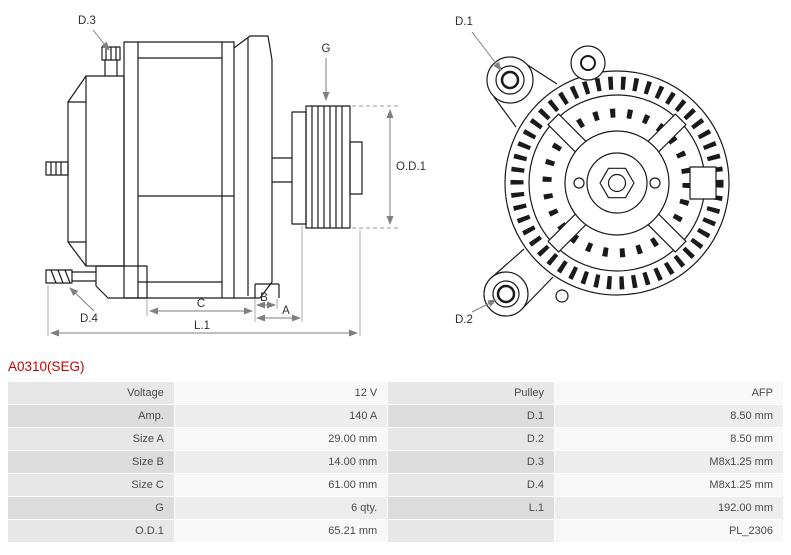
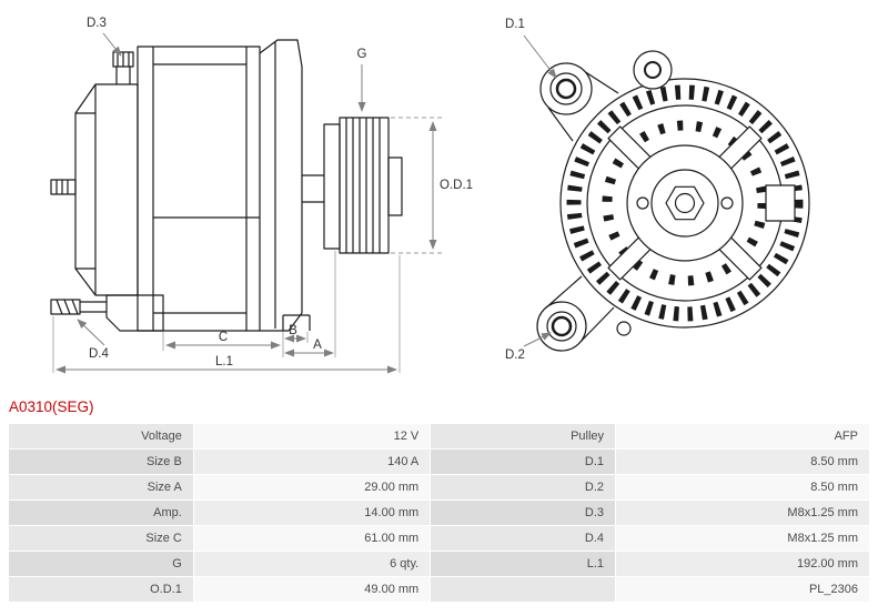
  D.3
  G
  D.1
  O.D.1
  D.4
  C
  B
  A
  L.1
  D.2
  A0310(SEG)
  Voltage	12 V	Pulley	AFP
- Amp.	140 A	D.1	8.50 mm
+ Size B	140 A	D.1	8.50 mm
  Size A	29.00 mm	D.2	8.50 mm
- Size B	14.00 mm	D.3	M8x1.25 mm
+ Amp.	14.00 mm	D.3	M8x1.25 mm
  Size C	61.00 mm	D.4	M8x1.25 mm
  G	6 qty.	L.1	192.00 mm
- O.D.1	65.21 mm		PL_2306
+ O.D.1	49.00 mm		PL_2306
